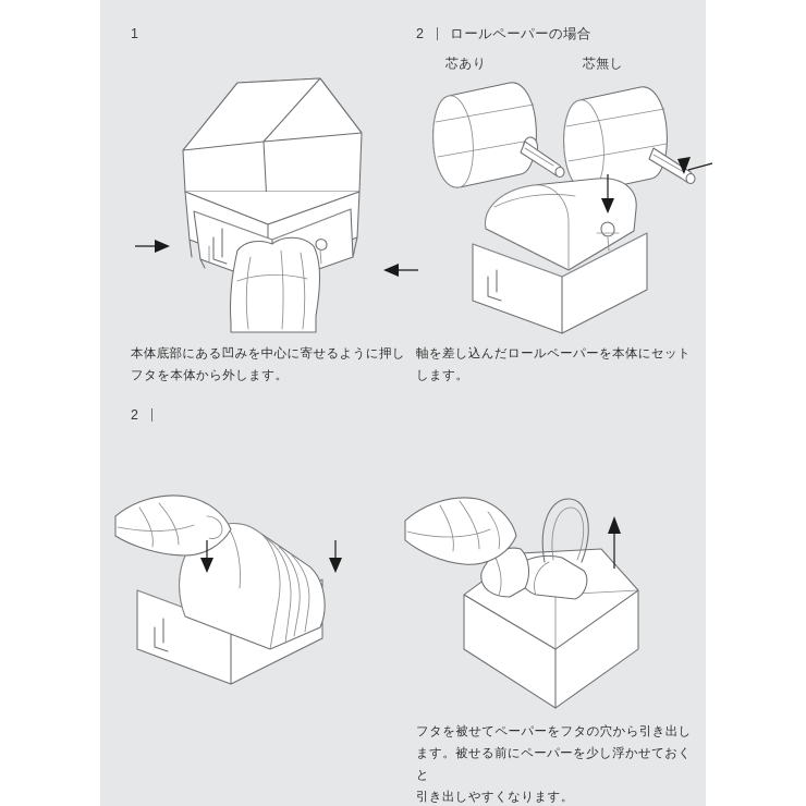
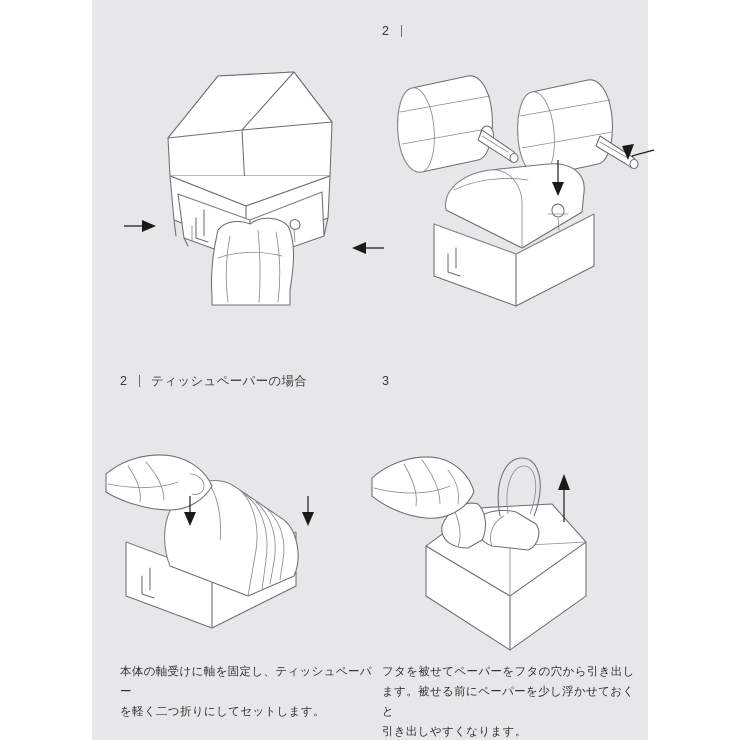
- 1
- 本体底部にある凹みを中心に寄せるように押し
- フタを本体から外します。
  2
- ロールペーパーの場合
- 芯あり
- 芯無し
- 軸を差し込んだロールペーパーを本体にセット
- します。
  2
+ ティッシュペーパーの場合
+ 本体の軸受けに軸を固定し、ティッシュペーパー
+ を軽く二つ折りにしてセットします。
+ 3
  フタを被せてペーパーをフタの穴から引き出し
  ます。被せる前にペーパーを少し浮かせておくと
  引き出しやすくなります。
